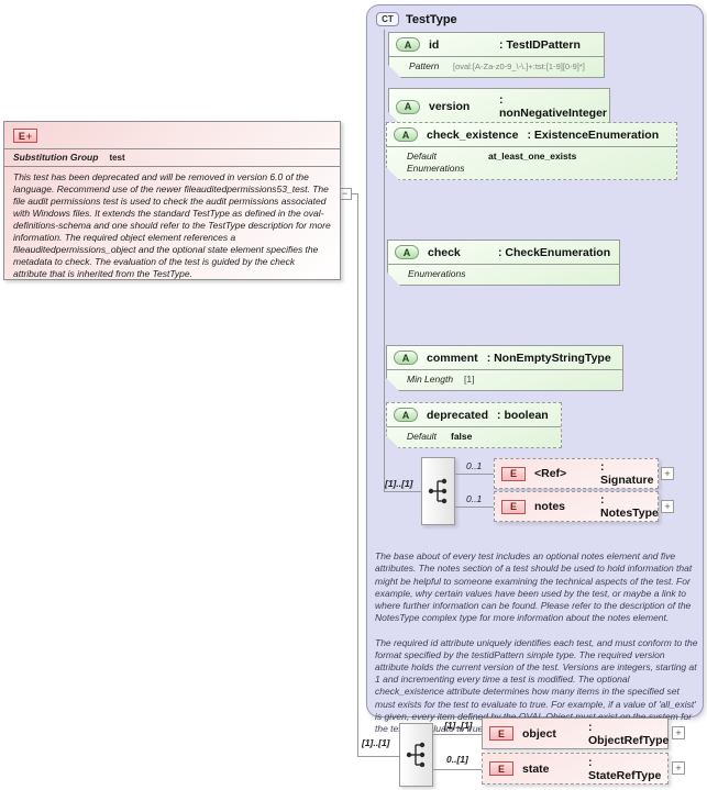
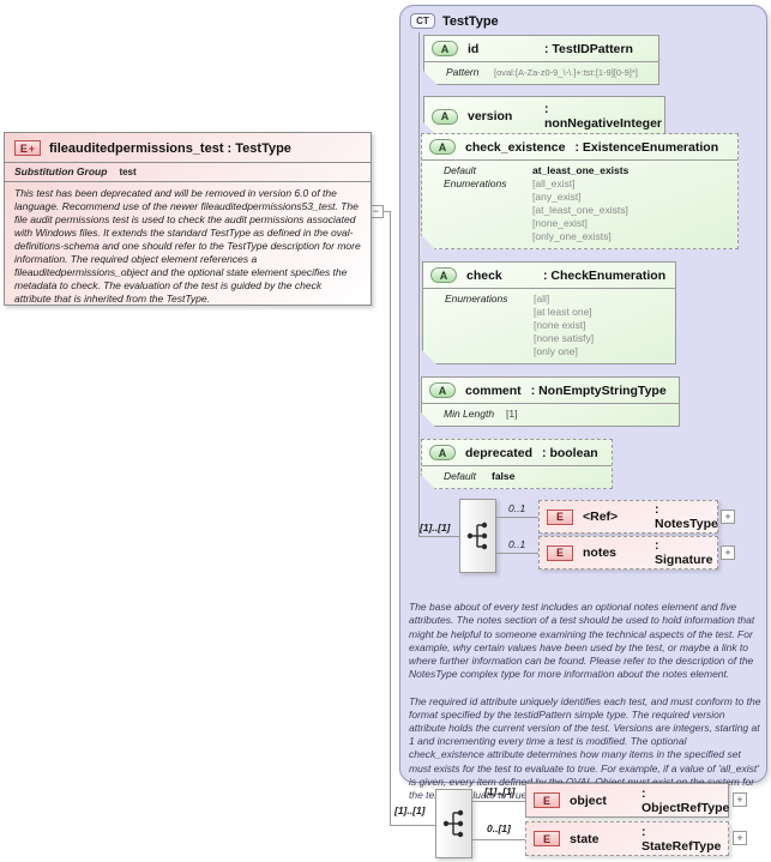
  −
  E
  +
+ fileauditedpermissions_test : TestType
  Substitution Group
  test
  This test has been deprecated and will be removed in version 6.0 of the language. Recommend use of the newer fileauditedpermissions53_test. The file audit permissions test is used to check the audit permissions associated with Windows files. It extends the standard TestType as defined in the oval-definitions-schema and one should refer to the TestType description for more information. The required object element references a fileauditedpermissions_object and the optional state element specifies the metadata to check. The evaluation of the test is guided by the check attribute that is inherited from the TestType.
  CT
  TestType
  A
  id
  : TestIDPattern
  Pattern
  [oval:[A-Za-z0-9_\-\.]+:tst:[1-9][0-9]*]
  A
  version
  : nonNegativeInteger
  A
  check_existence
  : ExistenceEnumeration
  Default
  at_least_one_exists
  Enumerations
+ [all_exist]
+ [any_exist]
+ [at_least_one_exists]
+ [none_exist]
+ [only_one_exists]
  A
  check
  : CheckEnumeration
  Enumerations
+ [all]
+ [at least one]
+ [none exist]
+ [none satisfy]
+ [only one]
  A
  comment
  : NonEmptyStringType
  Min Length
  [1]
  A
  deprecated
  : boolean
  Default
  false
  [1]..[1]
  0..1
  0..1
  E
  <Ref>
- : Signature
+ : NotesType
  +
  E
  notes
- : NotesType
+ : Signature
  +
  The base about of every test includes an optional notes element and five attributes. The notes section of a test should be used to hold information that might be helpful to someone examining the technical aspects of the test. For example, why certain values have been used by the test, or maybe a link to where further information can be found. Please refer to the description of the NotesType complex type for more information about the notes element.
  The required id attribute uniquely identifies each test, and must conform to the format specified by the testidPattern simple type. The required version attribute holds the current version of the test. Versions are integers, starting at 1 and incrementing every time a test is modified. The optional check_existence attribute determines how many items in the specified set must exists for the test to evaluate to true. For example, if a value of 'all_exist' is given, every item defined by the OVAL Object must exist on the system for the teluate to true
  [1]..[1]
  [1]..[1]
  0..[1]
  E
  object
  : ObjectRefType
  +
  E
  state
  : StateRefType
  +
